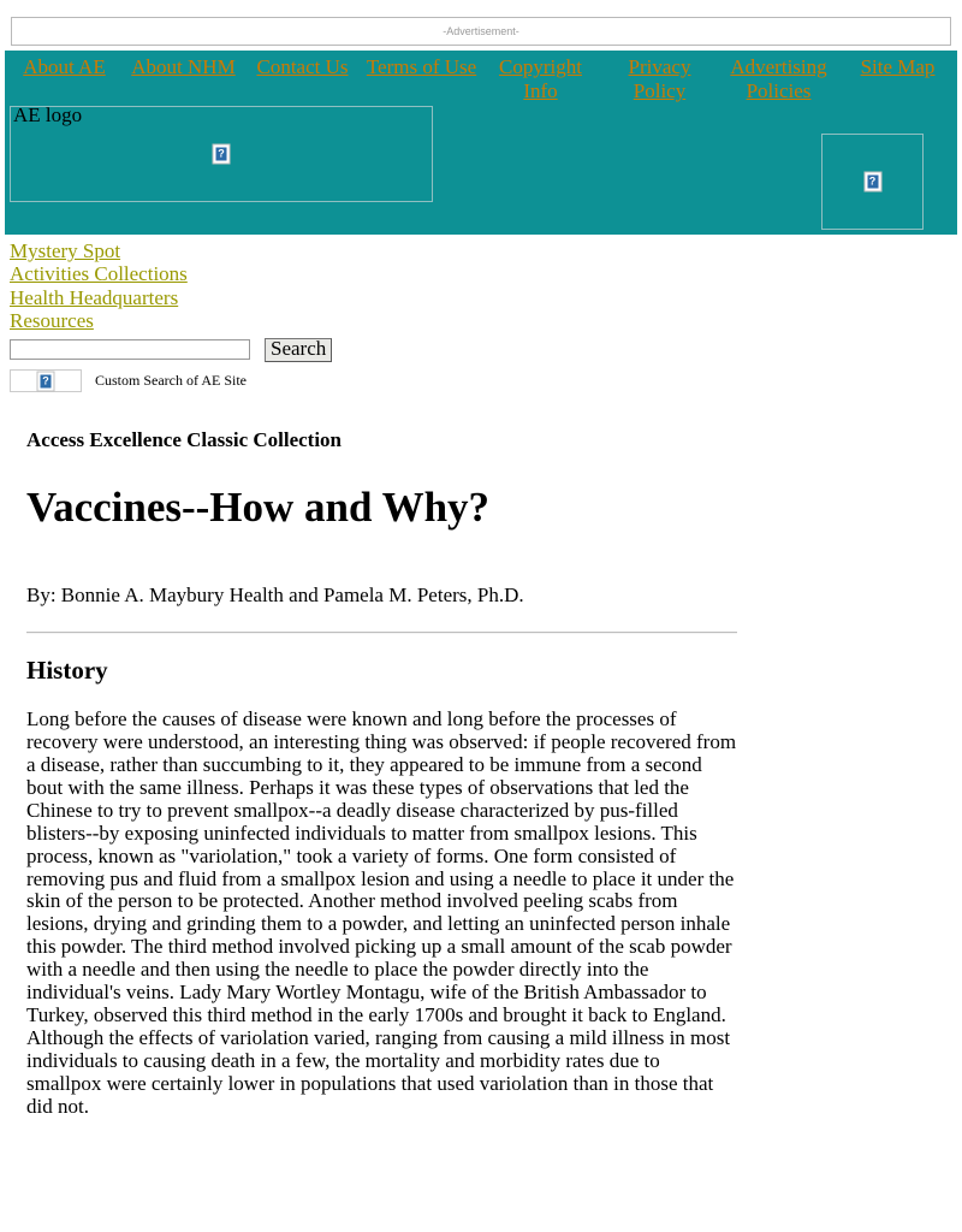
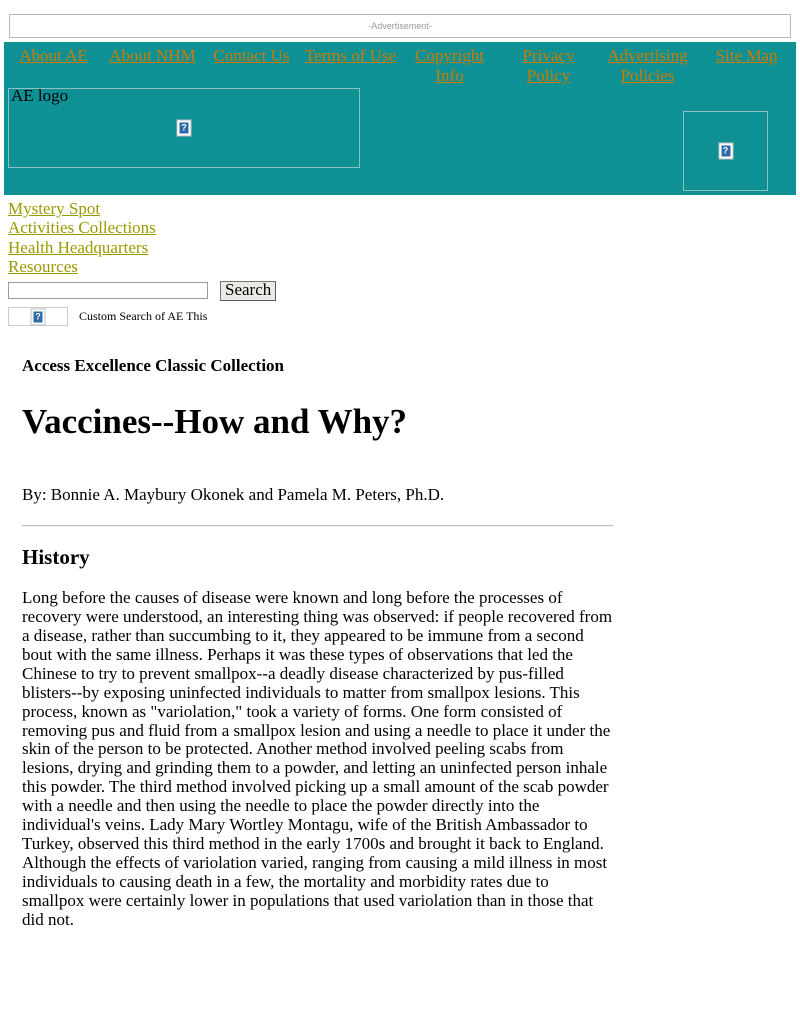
  -Advertisement-
  About AE	About NHM	Contact Us	Terms of Use	Copyright Info	Privacy Policy	Advertising Policies	Site Map
  AE logo
  ?
  ?
  Mystery Spot
  Activities Collections
  Health Headquarters
  Resources
  Search
  ?
- Custom Search of AE Site
+ Custom Search of AE This
  Access Excellence Classic Collection
  Vaccines--How and Why?
- By: Bonnie A. Maybury Health and Pamela M. Peters, Ph.D.
+ By: Bonnie A. Maybury Okonek and Pamela M. Peters, Ph.D.
  History
  Long before the causes of disease were known and long before the processes of recovery were understood, an interesting thing was observed: if people recovered from a disease, rather than succumbing to it, they appeared to be immune from a second bout with the same illness. Perhaps it was these types of observations that led the Chinese to try to prevent smallpox--a deadly disease characterized by pus-filled blisters--by exposing uninfected individuals to matter from smallpox lesions. This process, known as "variolation," took a variety of forms. One form consisted of removing pus and fluid from a smallpox lesion and using a needle to place it under the skin of the person to be protected. Another method involved peeling scabs from lesions, drying and grinding them to a powder, and letting an uninfected person inhale this powder. The third method involved picking up a small amount of the scab powder with a needle and then using the needle to place the powder directly into the individual's veins. Lady Mary Wortley Montagu, wife of the British Ambassador to Turkey, observed this third method in the early 1700s and brought it back to England. Although the effects of variolation varied, ranging from causing a mild illness in most individuals to causing death in a few, the mortality and morbidity rates due to smallpox were certainly lower in populations that used variolation than in those that did not.
